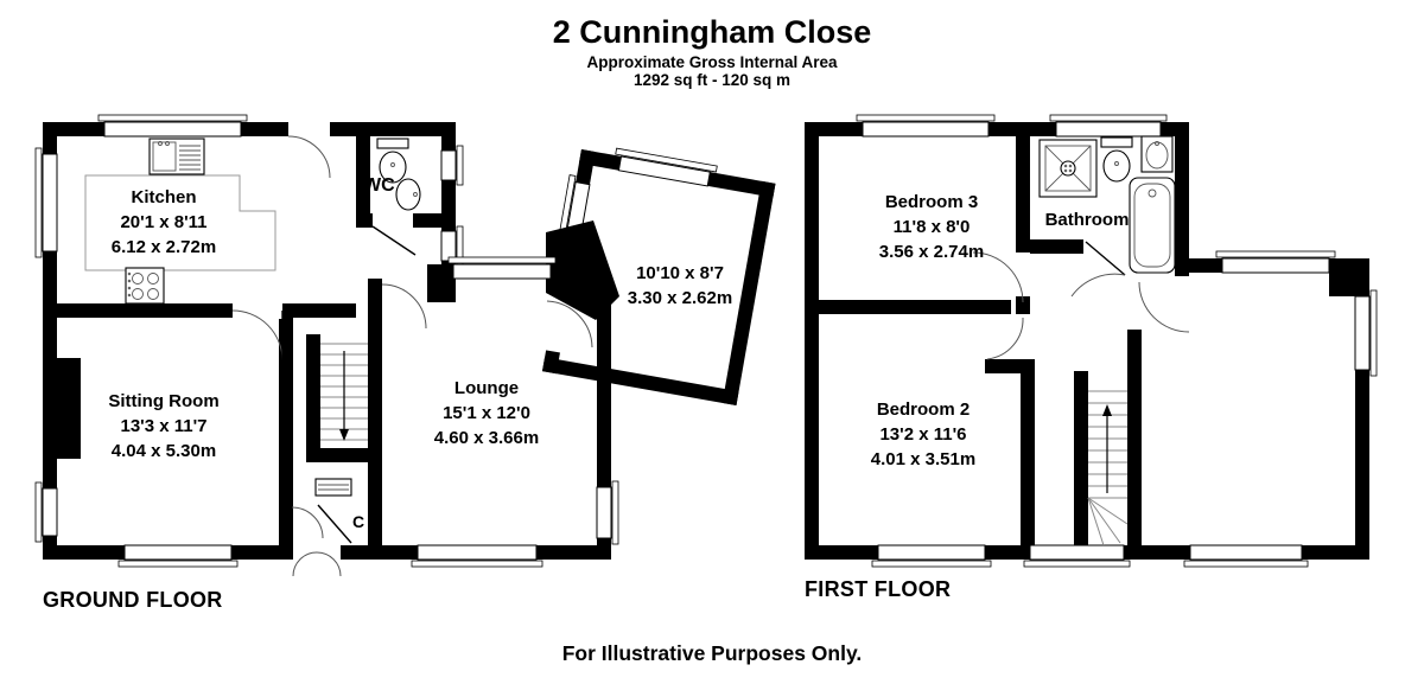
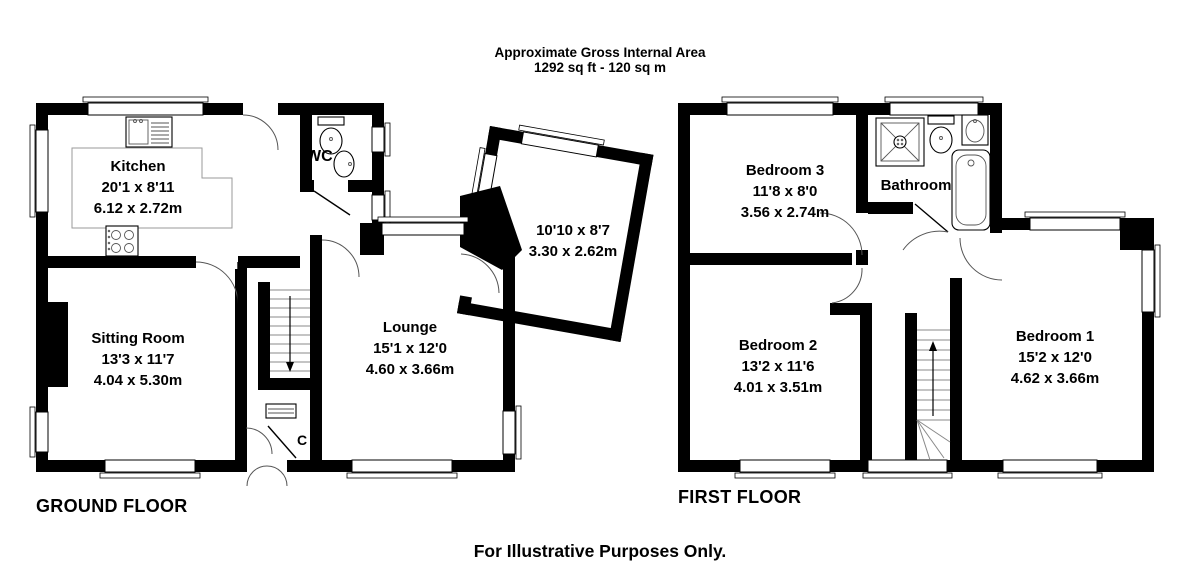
- 2 Cunningham Close
  Approximate Gross Internal Area
  1292 sq ft - 120 sq m
  Kitchen
  20'1 x 8'11
  6.12 x 2.72m
  Sitting Room
  13'3 x 11'7
  4.04 x 5.30m
  Lounge
  15'1 x 12'0
  4.60 x 3.66m
  10'10 x 8'7
  3.30 x 2.62m
  WC
  C
  Bedroom 3
  11'8 x 8'0
  3.56 x 2.74m
  Bathroom
  Bedroom 2
  13'2 x 11'6
  4.01 x 3.51m
+ Bedroom 1
+ 15'2 x 12'0
+ 4.62 x 3.66m
  GROUND FLOOR
  FIRST FLOOR
  For Illustrative Purposes Only.
